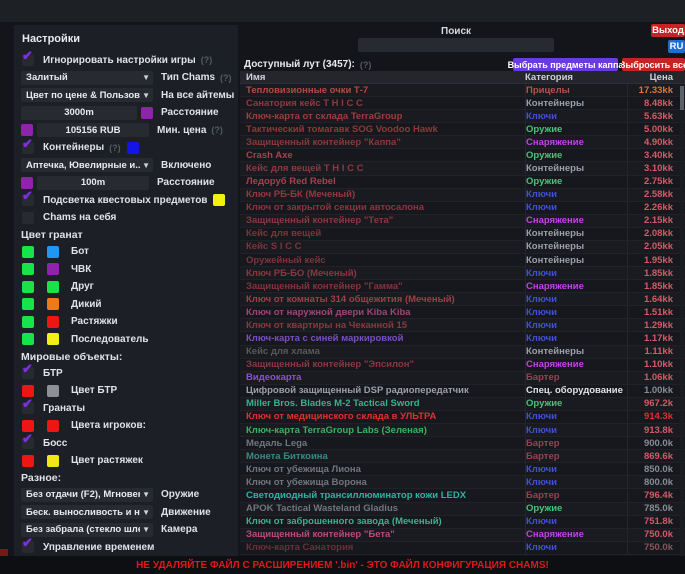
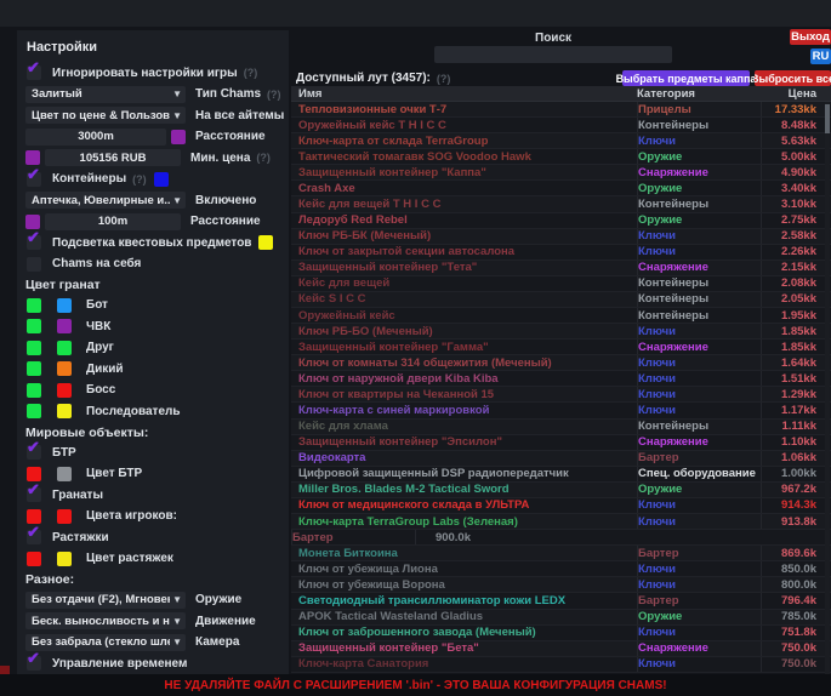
  Настройки
  ✔
  Игнорировать настройки игры
  (?)
  Залитый
  ▼
  Тип Chams
  (?)
  Цвет по цене & Пользов
  ▼
  На все айтемы
  3000m
  Расстояние
  105156 RUB
  Мин. цена
  (?)
  ✔
  Контейнеры
  (?)
  Аптечка, Ювелирные и..
  ▼
  Включено
  100m
  Расстояние
  ✔
  Подсветка квестовых предметов
  Chams на себя
  Цвет гранат
  Бот
  ЧВК
  Друг
  Дикий
- Растяжки
+ Босс
  Последователь
  Мировые объекты:
  ✔
  БТР
  Цвет БТР
  ✔
  Гранаты
  Цвета игроков:
  ✔
- Босс
+ Растяжки
  Цвет растяжек
  Разное:
  Без отдачи (F2), Мгнове
  ▼
  Оружие
  Беск. выносливость и н
  ▼
  Движение
  Без забрала (стекло шл
  ▼
  Камера
  ✔
  Управление временем
  Поиск
  Выход
  RU
  Доступный лут (3457):
  (?)
  Выбрать предметы каппа
  Выбросить вс
  Имя
  Категория
  Цена
  Тепловизионные очки Т-7
  Прицелы
  17.33kk
- Санатория кейс T H I C C
+ Оружейный кейс T H I C C
  Контейнеры
  8.48kk
  Ключ-карта от склада TerraGroup
  Ключи
  5.63kk
  Тактический томагавк SOG Voodoo Hawk
  Оружие
  5.00kk
  Защищенный контейнер "Каппа"
  Снаряжение
  4.90kk
  Crash Axe
  Оружие
  3.40kk
  Кейс для вещей T H I C C
  Контейнеры
  3.10kk
  Ледоруб Red Rebel
  Оружие
  2.75kk
  Ключ РБ-БК (Меченый)
  Ключи
  2.58kk
  Ключ от закрытой секции автосалона
  Ключи
  2.26kk
  Защищенный контейнер "Тета"
  Снаряжение
  2.15kk
  Кейс для вещей
  Контейнеры
  2.08kk
  Кейс S I C C
  Контейнеры
  2.05kk
  Оружейный кейс
  Контейнеры
  1.95kk
  Ключ РБ-БО (Меченый)
  Ключи
  1.85kk
  Защищенный контейнер "Гамма"
  Снаряжение
  1.85kk
  Ключ от комнаты 314 общежития (Меченый)
  Ключи
  1.64kk
  Ключ от наружной двери Kiba Kiba
  Ключи
  1.51kk
  Ключ от квартиры на Чеканной 15
  Ключи
  1.29kk
  Ключ-карта с синей маркировкой
  Ключи
  1.17kk
  Кейс для хлама
  Контейнеры
  1.11kk
  Защищенный контейнер "Эпсилон"
  Снаряжение
  1.10kk
  Видеокарта
  Бартер
  1.06kk
  Цифровой защищенный DSP радиопередатчик
  Спец. оборудование
  1.00kk
  Miller Bros. Blades M-2 Tactical Sword
  Оружие
  967.2k
  Ключ от медицинского склада в УЛЬТРА
  Ключи
  914.3k
  Ключ-карта TerraGroup Labs (Зеленая)
  Ключи
  913.8k
- Медаль Lega
  Бартер
  900.0k
  Монета Биткоина
  Бартер
  869.6k
  Ключ от убежища Лиона
  Ключи
  850.0k
  Ключ от убежища Ворона
  Ключи
  800.0k
  Светодиодный трансиллюминатор кожи LEDX
  Бартер
  796.4k
  APOK Tactical Wasteland Gladius
  Оружие
  785.0k
  Ключ от заброшенного завода (Меченый)
  Ключи
  751.8k
  Защищенный контейнер "Бета"
  Снаряжение
  750.0k
  Ключ-карта Санатория
  Ключи
  750.0k
- НЕ УДАЛЯЙТЕ ФАЙЛ С РАСШИРЕНИЕМ '.bin' - ЭТО ФАЙЛ КОНФИГУРАЦИЯ CHAMS!
+ НЕ УДАЛЯЙТЕ ФАЙЛ С РАСШИРЕНИЕМ '.bin' - ЭТО ВАША КОНФИГУРАЦИЯ CHAMS!
